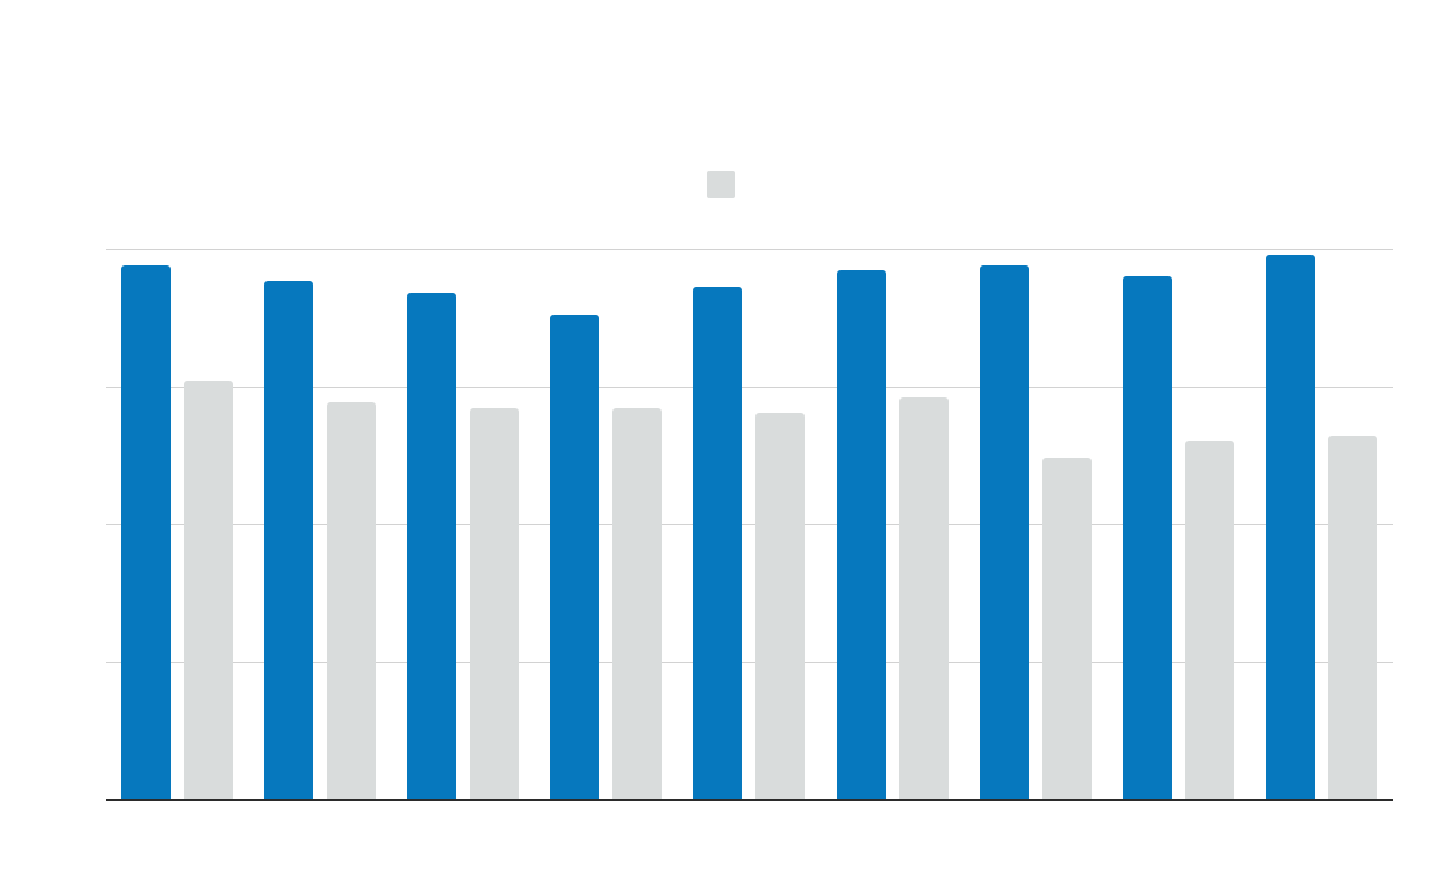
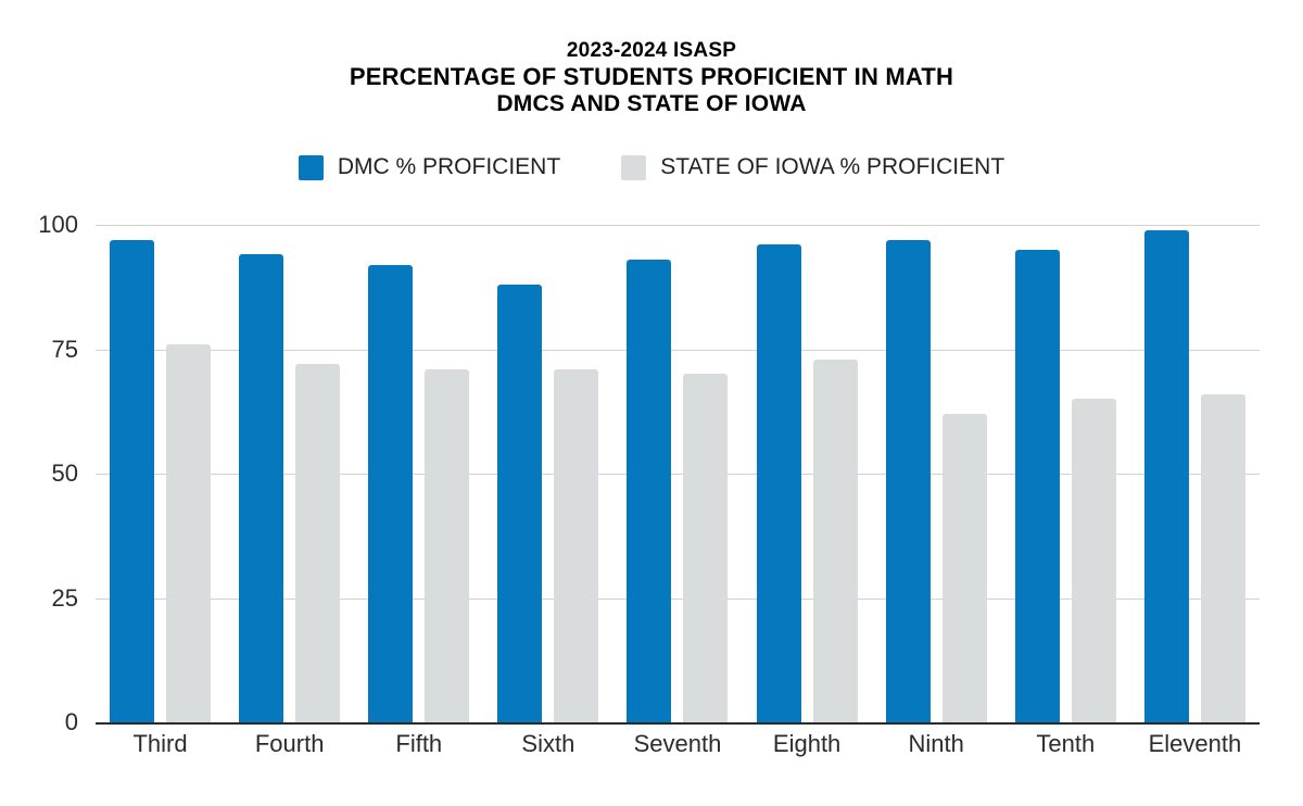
+ 2023-2024 ISASP
+ PERCENTAGE OF STUDENTS PROFICIENT IN MATH
+ DMCS AND STATE OF IOWA
+ DMC % PROFICIENT
+ STATE OF IOWA % PROFICIENT
+ 0
+ 25
+ 50
+ 75
+ 100
+ Third
+ Fourth
+ Fifth
+ Sixth
+ Seventh
+ Eighth
+ Ninth
+ Tenth
+ Eleventh
